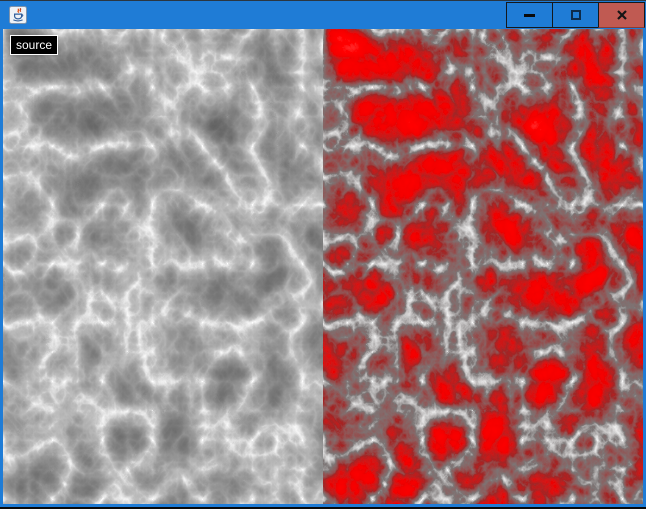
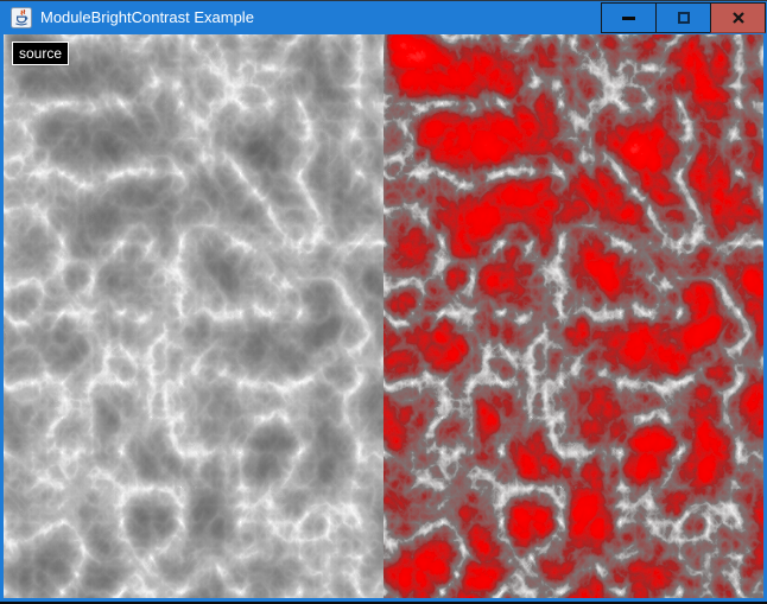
+ ModuleBrightContrast Example
  source
